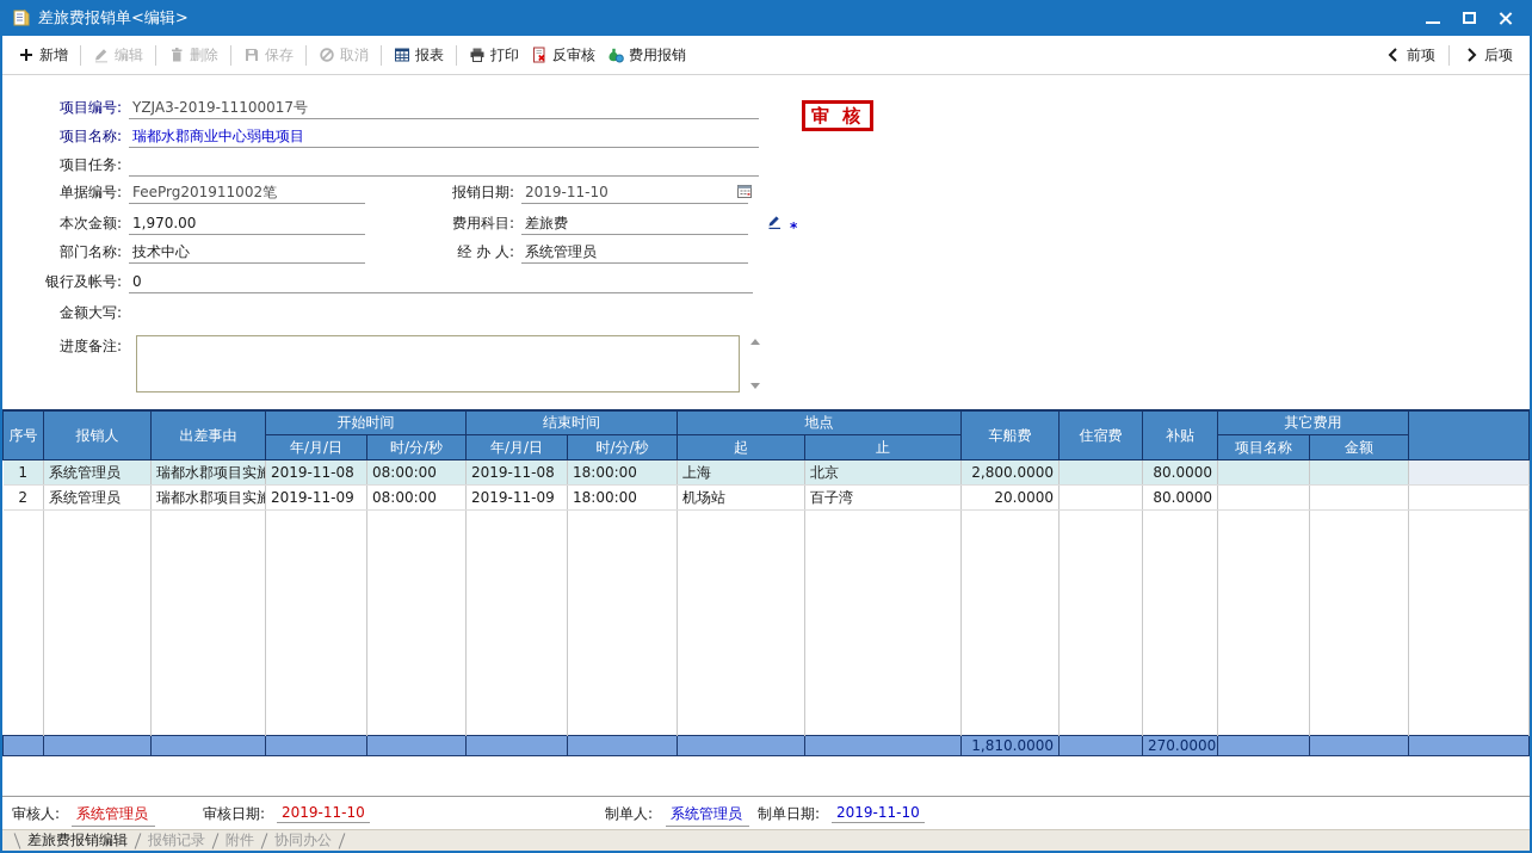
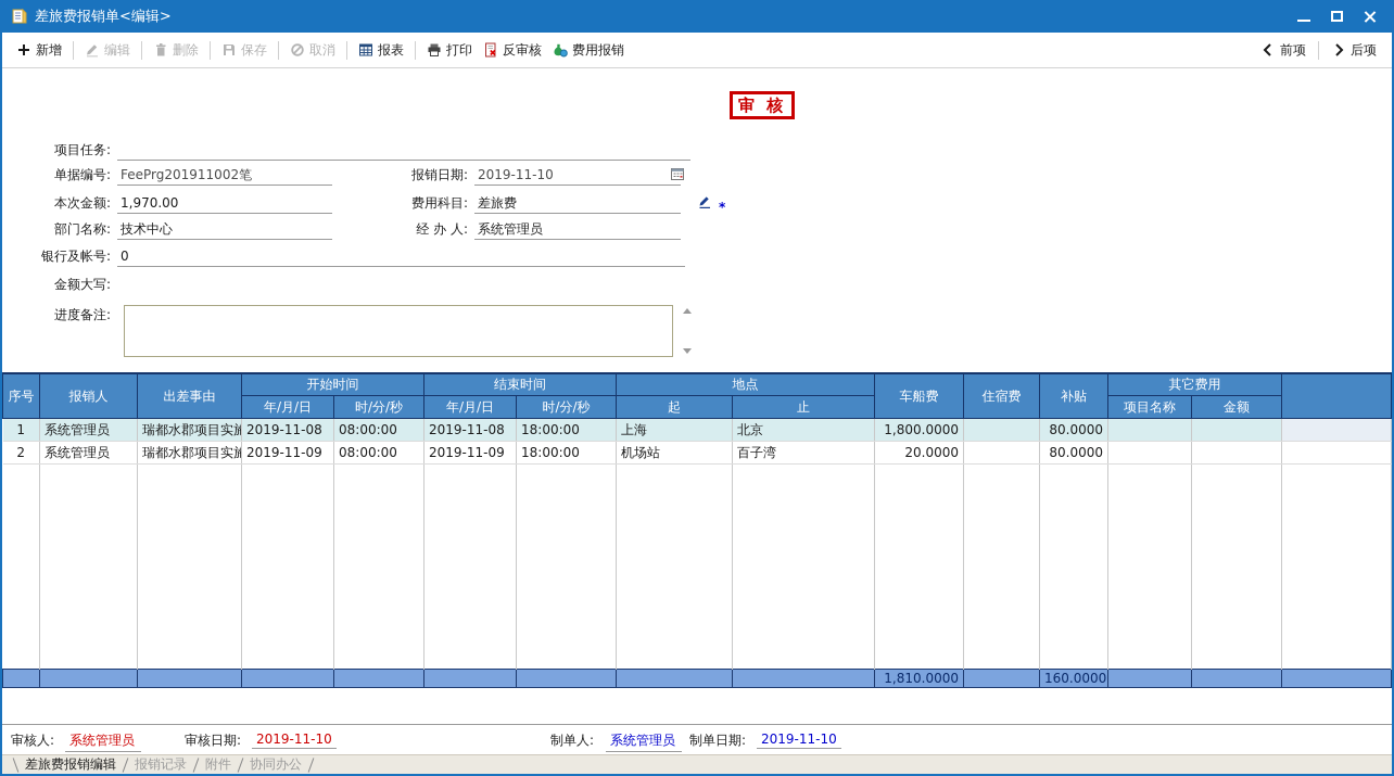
  差旅费报销单<编辑>
  新增
  编辑
  删除
  保存
  取消
  报表
  打印
  反审核
  费用报销
  前项
  后项
- 项目编号:
- YZJA3-2019-11100017号
- 项目名称:
- 瑞都水郡商业中心弱电项目
  项目任务:
  单据编号:
  FeePrg201911002笔
  报销日期:
  2019-11-10
  本次金额:
  1,970.00
  费用科目:
  差旅费
  *
  部门名称:
  技术中心
  经 办 人:
  系统管理员
  银行及帐号:
  0
  金额大写:
  进度备注:
  审 核
  序号	报销人	出差事由	开始时间	结束时间	地点	车船费	住宿费	补贴	其它费用
  年/月/日	时/分/秒	年/月/日	时/分/秒	起	止	项目名称	金额
- 1	系统管理员	瑞都水郡项目实施	2019-11-08	08:00:00	2019-11-08	18:00:00	上海	北京	2,800.0000		80.0000
+ 1	系统管理员	瑞都水郡项目实施	2019-11-08	08:00:00	2019-11-08	18:00:00	上海	北京	1,800.0000		80.0000
  2	系统管理员	瑞都水郡项目实施	2019-11-09	08:00:00	2019-11-09	18:00:00	机场站	百子湾	20.0000		80.0000
- 									1,810.0000		270.0000
+ 									1,810.0000		160.0000
  审核人:
  系统管理员
  审核日期:
  2019-11-10
  制单人:
  系统管理员
  制单日期:
  2019-11-10
  差旅费报销编辑
  报销记录
  附件
  协同办公
